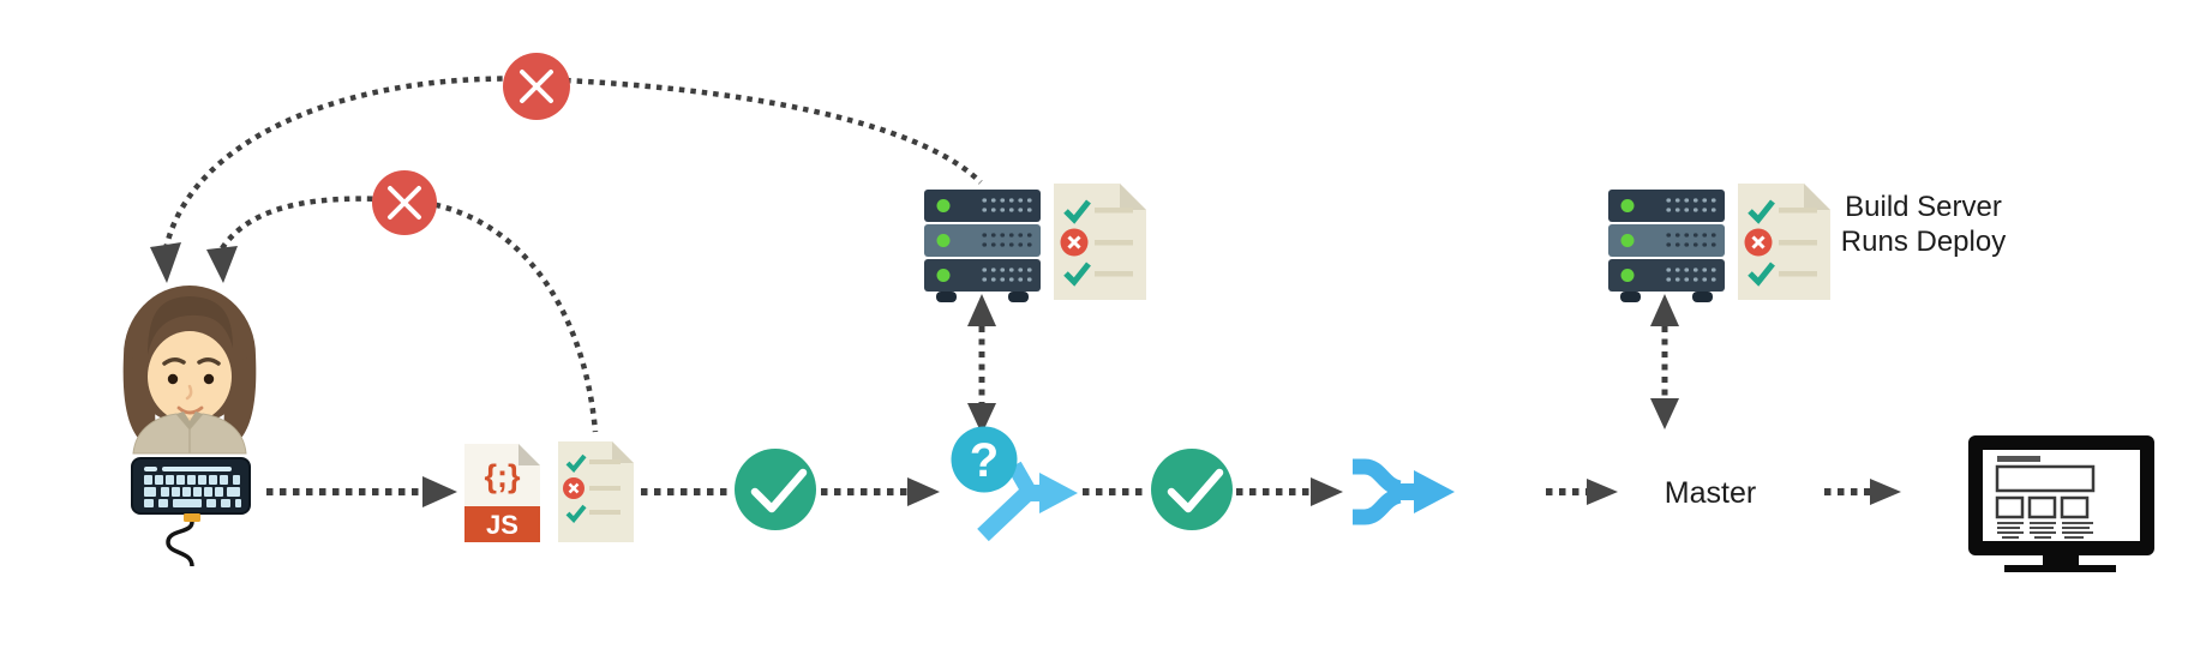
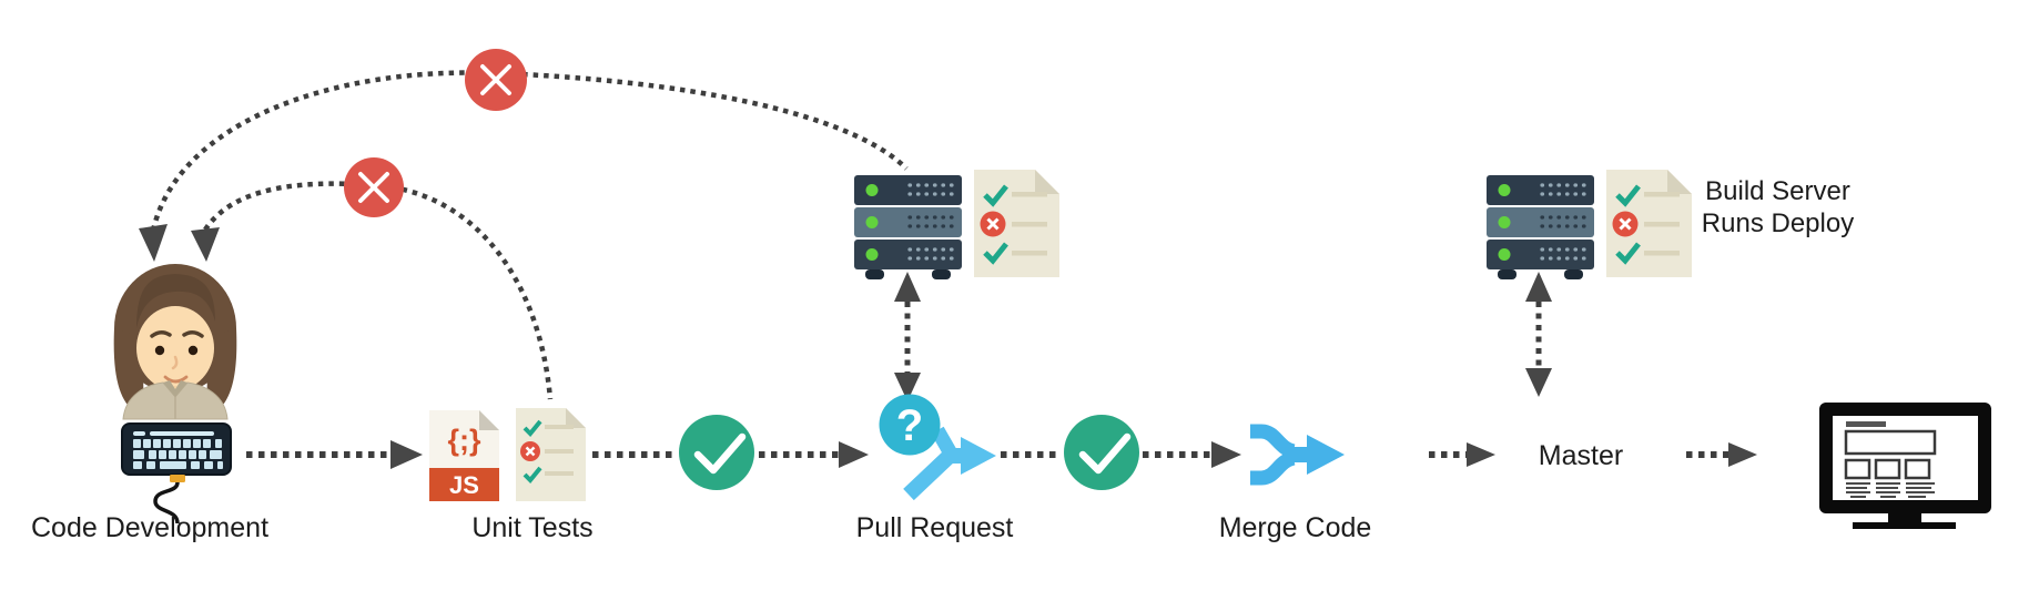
+ Code Development
+ Unit Tests
+ Pull Request
+ Merge Code
  Master
  Build Server
  Runs Deploy
  {;}
  JS
  ?
